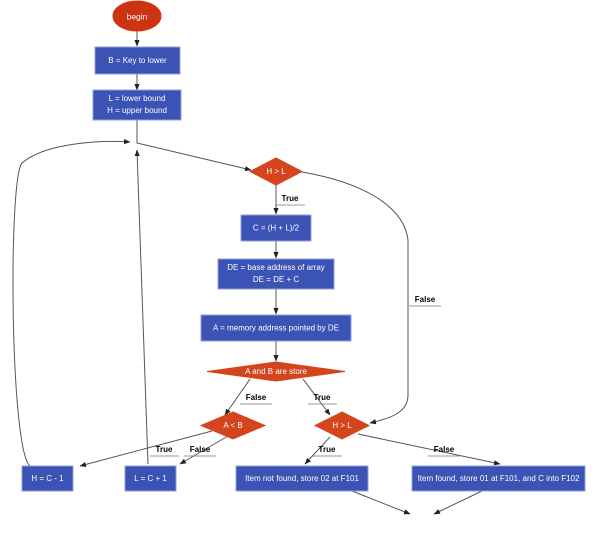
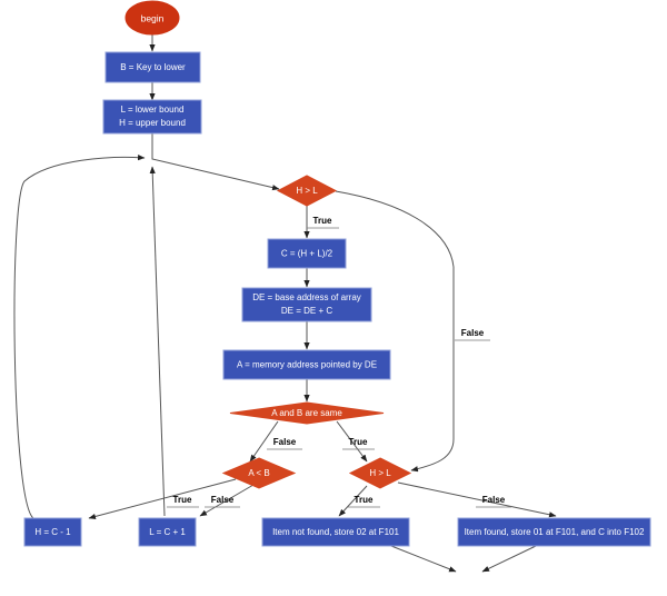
  begin
  B = Key to lower
  L = lower bound
  H = upper bound
  H > L
  C = (H + L)/2
  DE = base address of array
  DE = DE + C
  A = memory address pointed by DE
- A and B are store
+ A and B are same
  A < B
  H > L
  H = C - 1
  L = C + 1
  Item not found, store 02 at F101
  Item found, store 01 at F101, and C into F102
  True
  False
  False
  True
  True
  False
  True
  False
